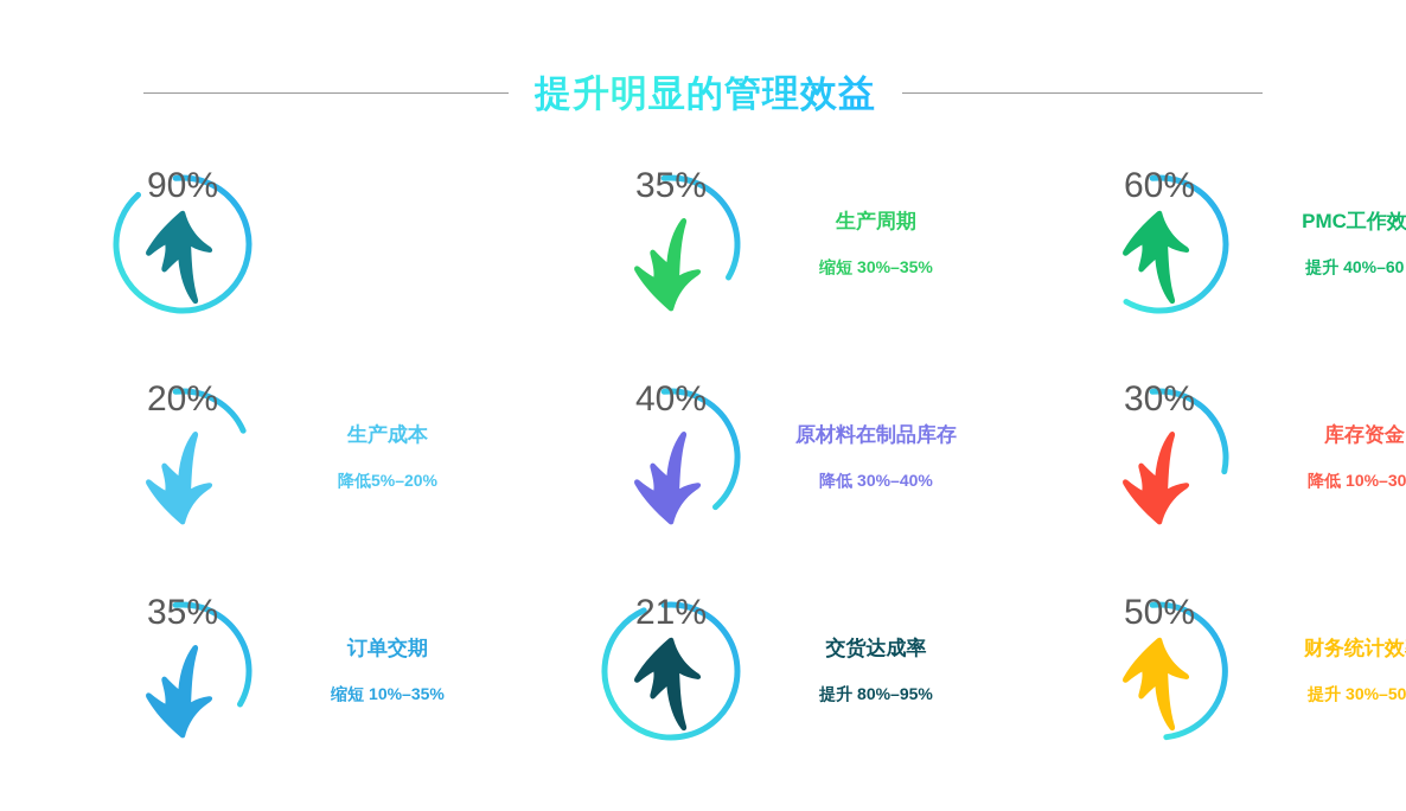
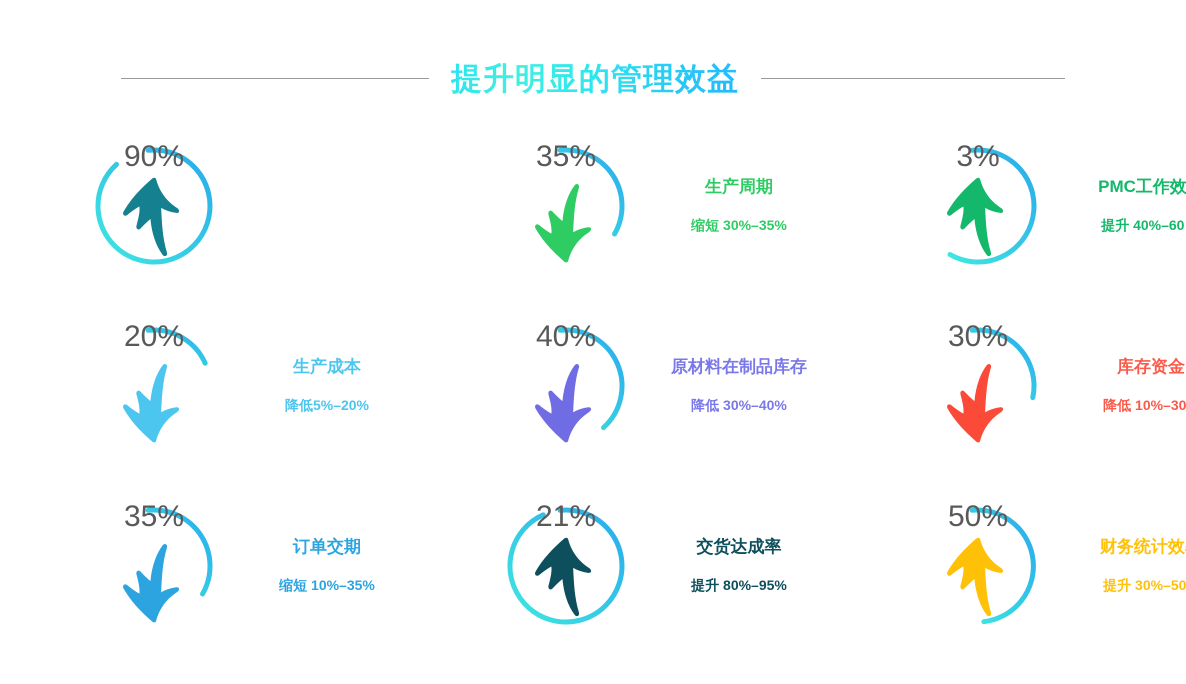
  提升明显的管理效益
  90%
  35%
  生产周期
  缩短 30%–35%
- 60%
+ 3%
  PMC工作效
  提升 40%–60
  20%
  生产成本
  降低5%–20%
  40%
  原材料在制品库存
  降低 30%–40%
  30%
  库存资金
  降低 10%–30
  35%
  订单交期
  缩短 10%–35%
  21%
  交货达成率
  提升 80%–95%
  50%
  财务统计效
  提升 30%–50
